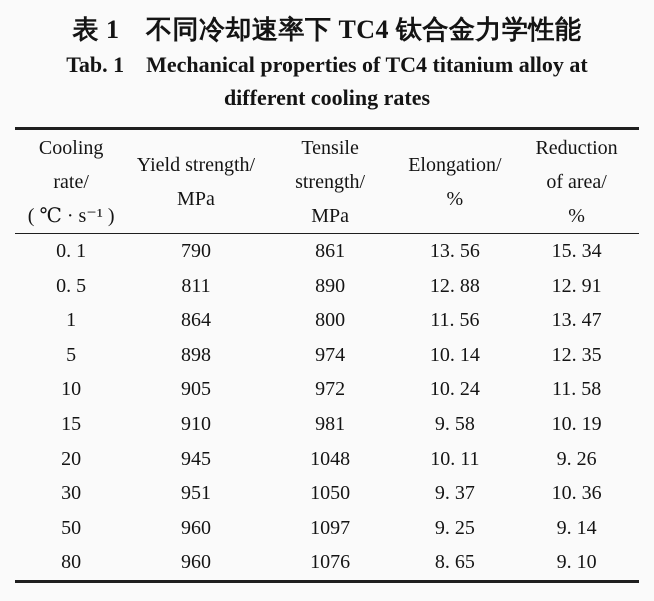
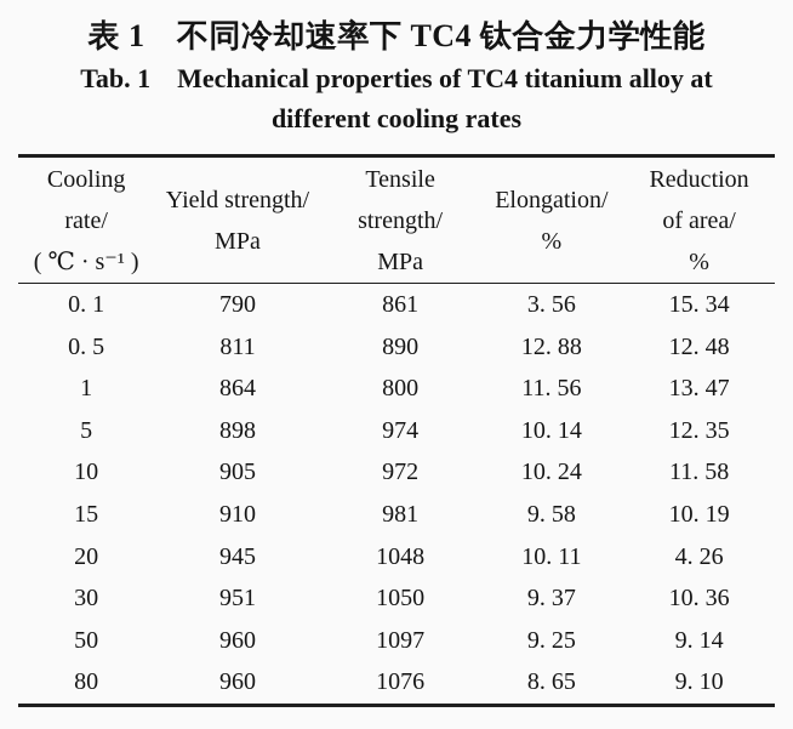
  表 1 不同冷却速率下 TC4 钛合金力学性能
  Tab. 1 Mechanical properties of TC4 titanium alloy at
  different cooling rates
  Cooling rate/ ( ℃ · s⁻¹ )	Yield strength/ MPa	Tensile strength/ MPa	Elongation/ %	Reduction of area/ %
- 0. 1	790	861	13. 56	15. 34
+ 0. 1	790	861	3. 56	15. 34
- 0. 5	811	890	12. 88	12. 91
+ 0. 5	811	890	12. 88	12. 48
  1	864	800	11. 56	13. 47
  5	898	974	10. 14	12. 35
  10	905	972	10. 24	11. 58
  15	910	981	9. 58	10. 19
- 20	945	1048	10. 11	9. 26
+ 20	945	1048	10. 11	4. 26
  30	951	1050	9. 37	10. 36
  50	960	1097	9. 25	9. 14
  80	960	1076	8. 65	9. 10
